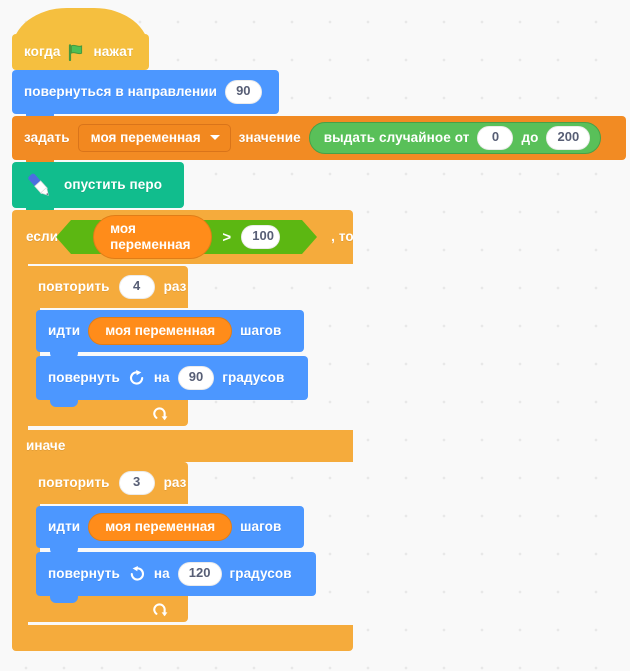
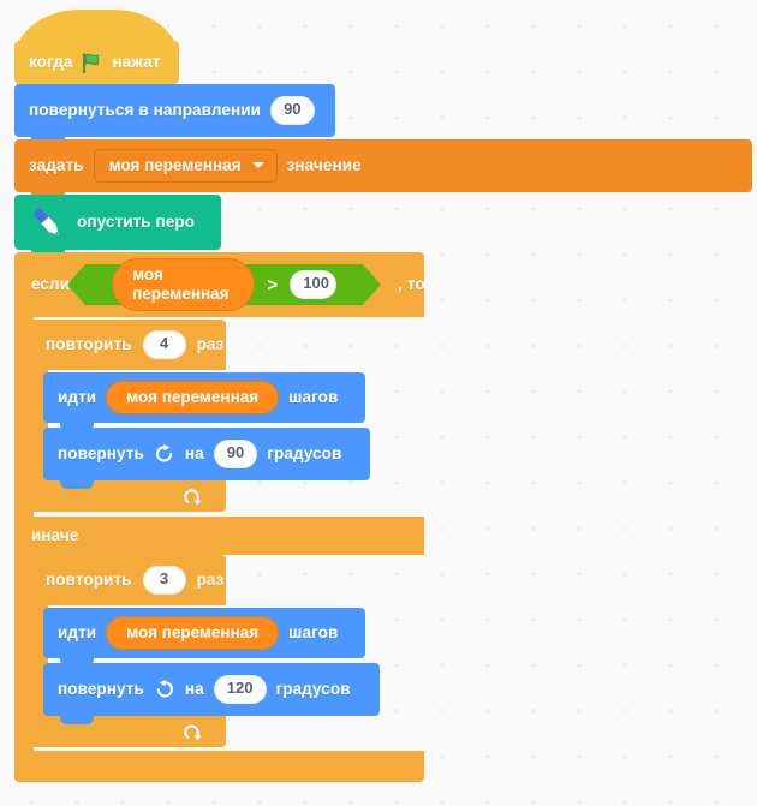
  когда
  нажат
  повернуться в направлении
  90
  задать
  моя переменная
  значение
- выдать случайное от
- 0
- до
- 200
  опустить перо
  если
  моя переменная
  >
  100
  , то
  иначе
  повторить
  4
  раз
  идти
  моя переменная
  шагов
  повернуть
  на
  90
  градусов
  повторить
  3
  раз
  идти
  моя переменная
  шагов
  повернуть
  на
  120
  градусов
